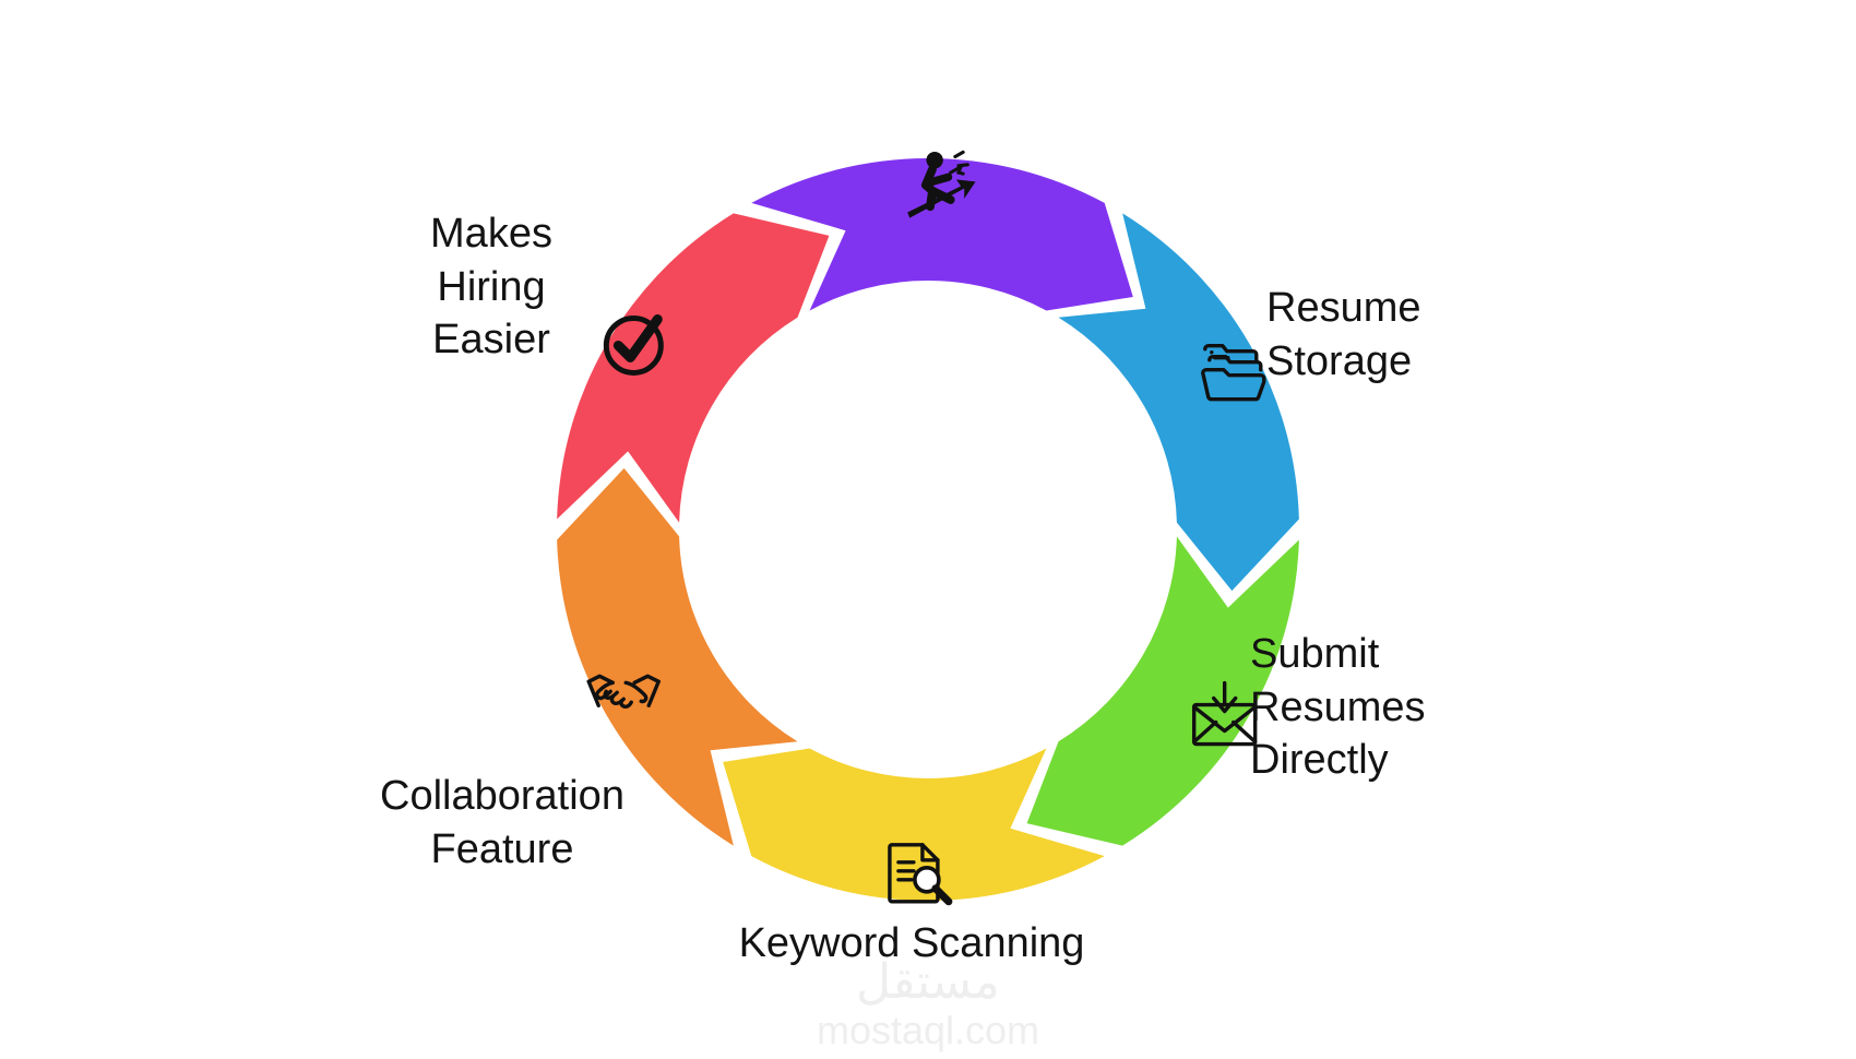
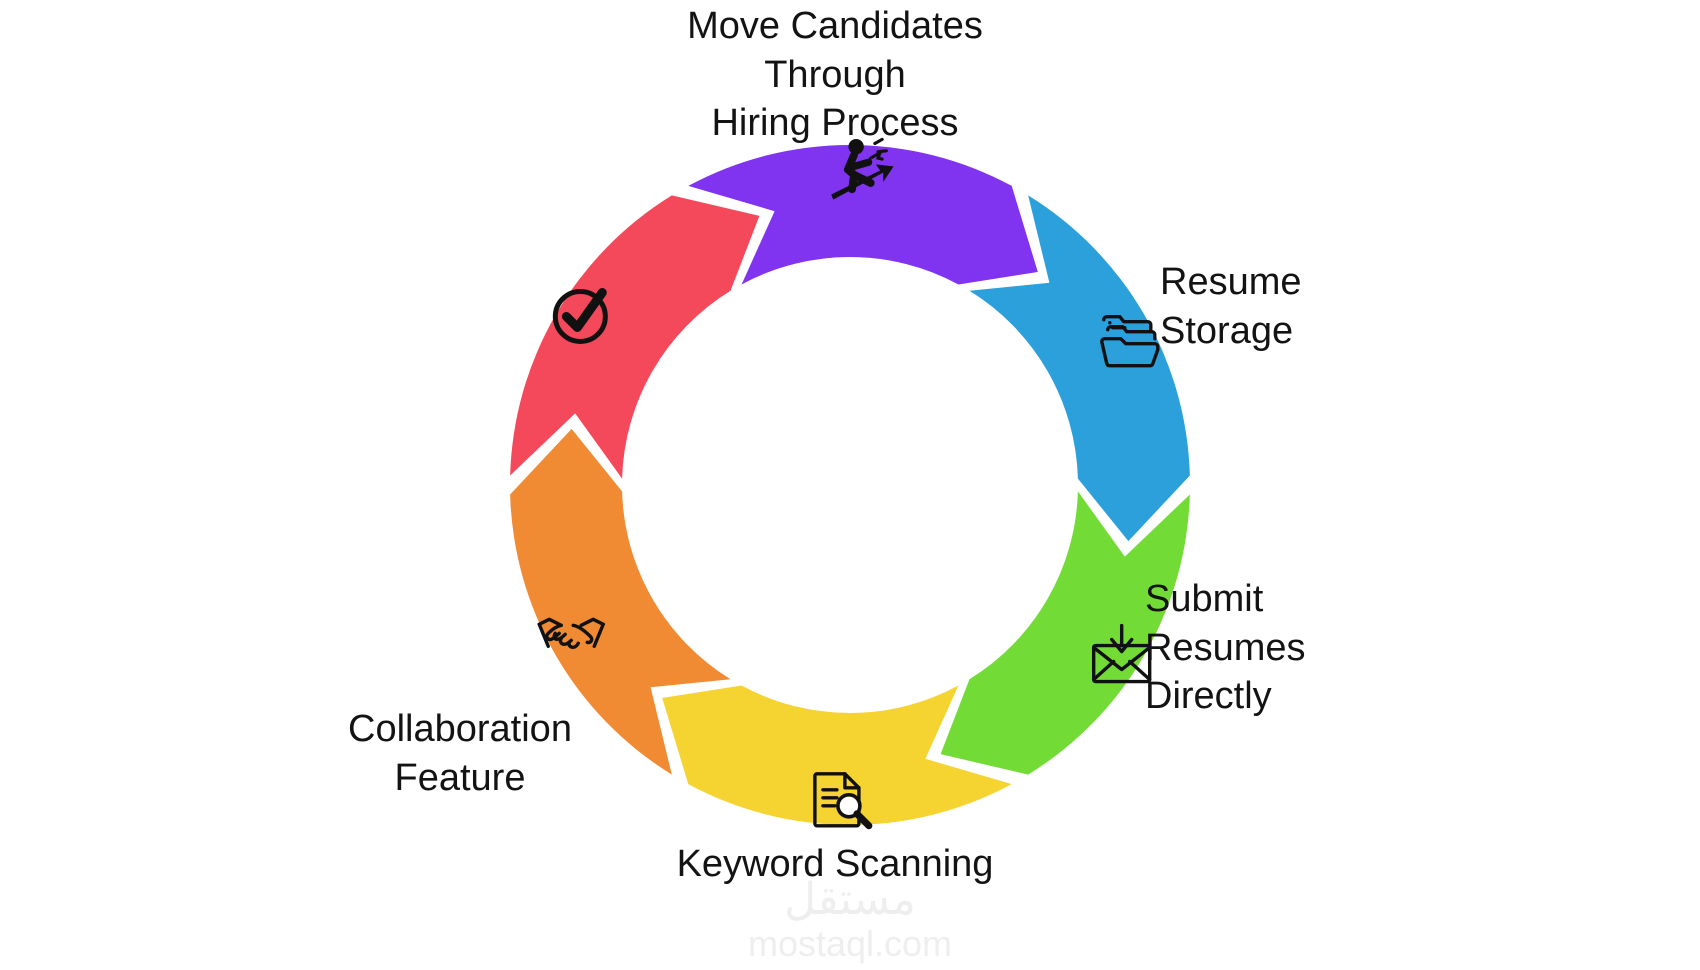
+ Move Candidates
+ Through
+ Hiring Process
  Resume
  Storage
  Submit
  Resumes
  Directly
  Keyword Scanning
  Collaboration
  Feature
- Makes
- Hiring
- Easier
  مستقل
